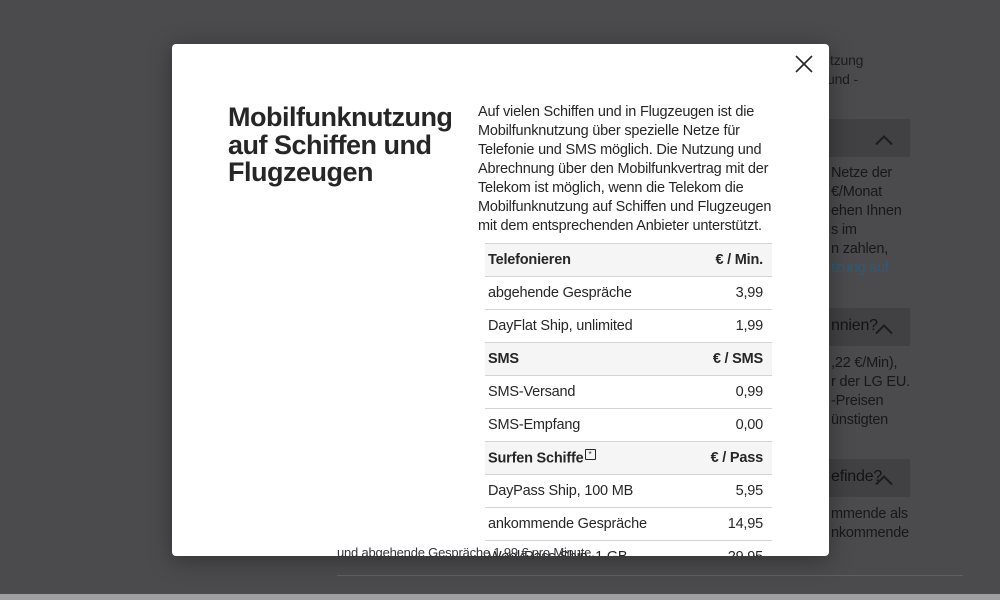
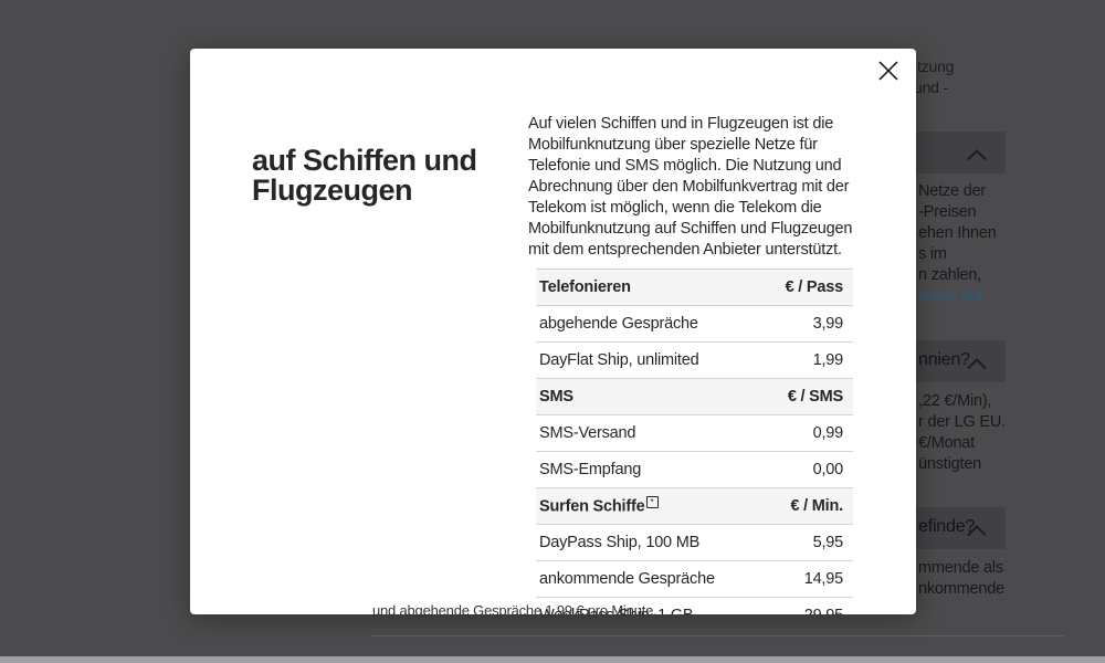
  tzung
  und -
  Netze der
- €/Monat
+ -Preisen
  ehen Ihnen
  s im
  n zahlen,
  tzung auf
  nnien?
  ,22 €/Min),
  r der LG EU.
- -Preisen
+ €/Monat
  ünstigten
  efinde?
  mmende als
  nkommende
  und abgehende Gespräche 1,99 € pro Minute.
- Mobilfunknutzung
  auf Schiffen und
  Flugzeugen
  Auf vielen Schiffen und in Flugzeugen ist die Mobilfunknutzung über spezielle Netze für Telefonie und SMS möglich. Die Nutzung und Abrechnung über den Mobilfunkvertrag mit der Telekom ist möglich, wenn die Telekom die Mobilfunknutzung auf Schiffen und Flugzeugen mit dem entsprechenden Anbieter unterstützt.
  Telefonieren
- € / Min.
+ € / Pass
  abgehende Gespräche
  3,99
  DayFlat Ship, unlimited
  1,99
  SMS
  € / SMS
  SMS-Versand
  0,99
  SMS-Empfang
  0,00
  Surfen Schiffe *
- € / Pass
+ € / Min.
  DayPass Ship, 100 MB
  5,95
  ankommende Gespräche
  14,95
